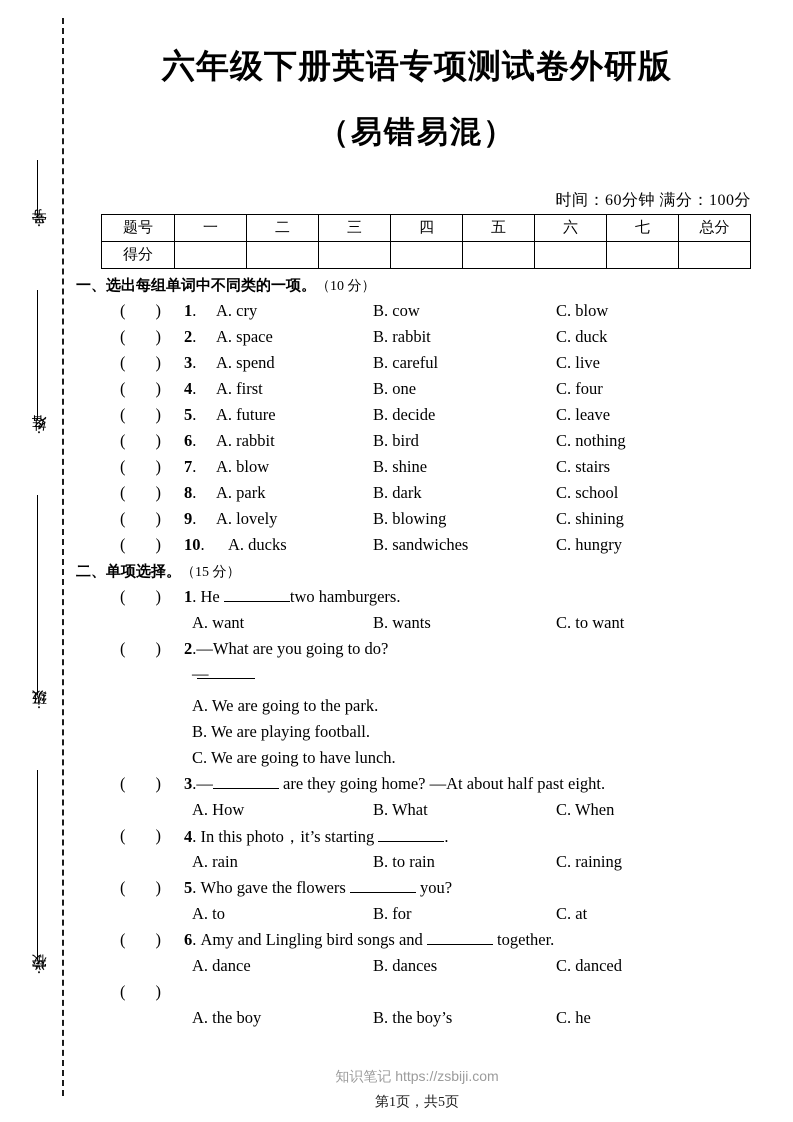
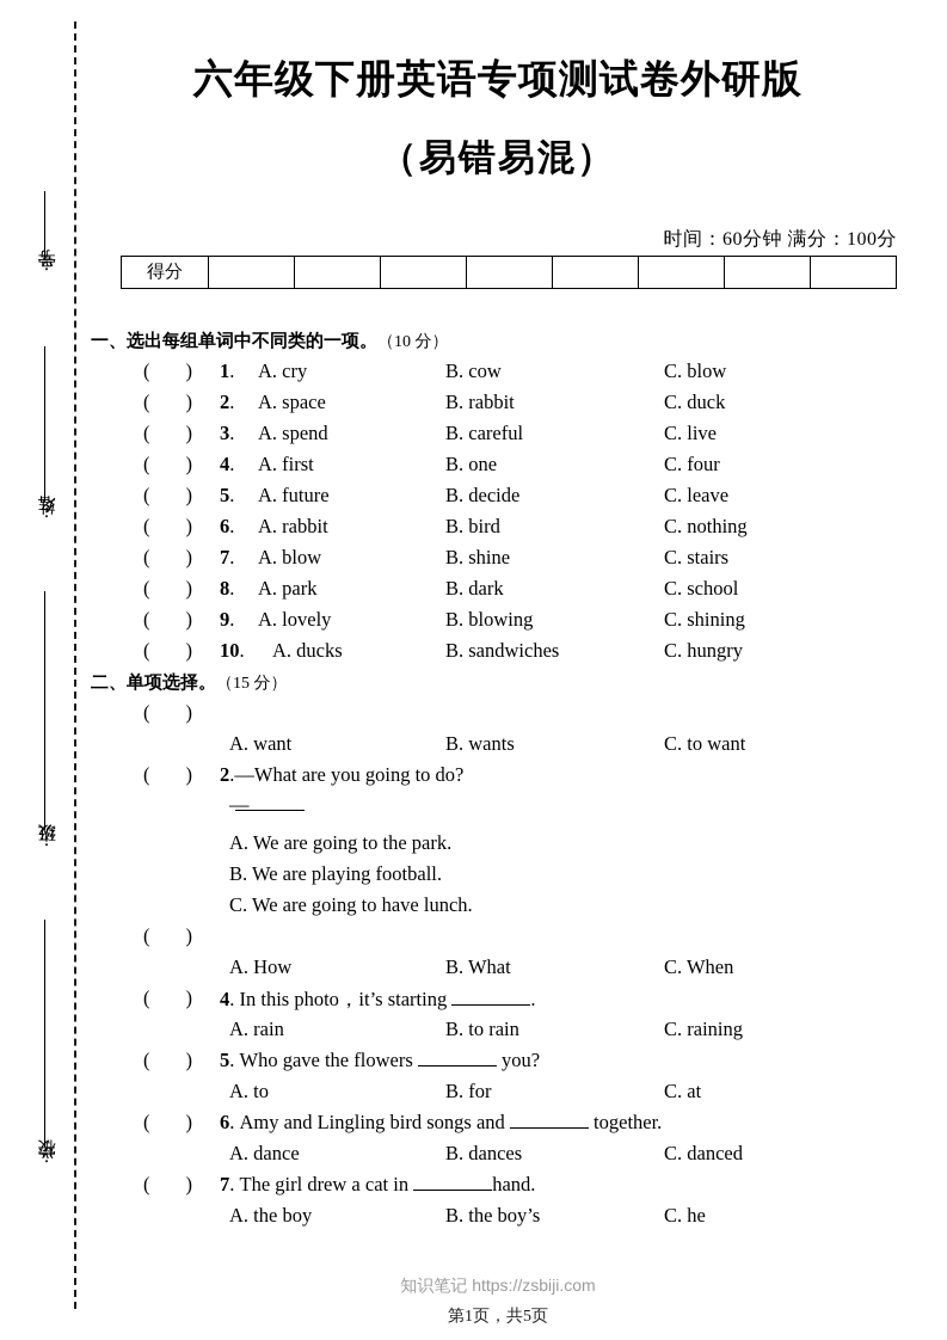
  六年级下册英语专项测试卷外研版
  （易错易混）
  时间：60分钟 满分：100分
- 题号	一	二	三	四	五	六	七	总分
  得分
  一、选出每组单词中不同类的一项。（10 分）
  ( )
  1.
  A. cry
  B. cow
  C. blow
  ( )
  2.
  A. space
  B. rabbit
  C. duck
  ( )
  3.
  A. spend
  B. careful
  C. live
  ( )
  4.
  A. first
  B. one
  C. four
  ( )
  5.
  A. future
  B. decide
  C. leave
  ( )
  6.
  A. rabbit
  B. bird
  C. nothing
  ( )
  7.
  A. blow
  B. shine
  C. stairs
  ( )
  8.
  A. park
  B. dark
  C. school
  ( )
  9.
  A. lovely
  B. blowing
  C. shining
  ( )
  10.
  A. ducks
  B. sandwiches
  C. hungry
  二、单项选择。（15 分）
  ( )
- 1. He two hamburgers.
  A. want
  B. wants
  C. to want
  ( )
  2.—What are you going to do?
  —
  A. We are going to the park.
  B. We are playing football.
  C. We are going to have lunch.
  ( )
- 3.— are they going home? —At about half past eight.
  A. How
  B. What
  C. When
  ( )
  4. In this photo，it’s starting .
  A. rain
  B. to rain
  C. raining
  ( )
  5. Who gave the flowers you?
  A. to
  B. for
  C. at
  ( )
  6. Amy and Lingling bird songs and together.
  A. dance
  B. dances
  C. danced
  ( )
+ 7. The girl drew a cat in hand.
  A. the boy
  B. the boy’s
  C. he
  知识笔记 https://zsbiji.com
  第1页，共5页
